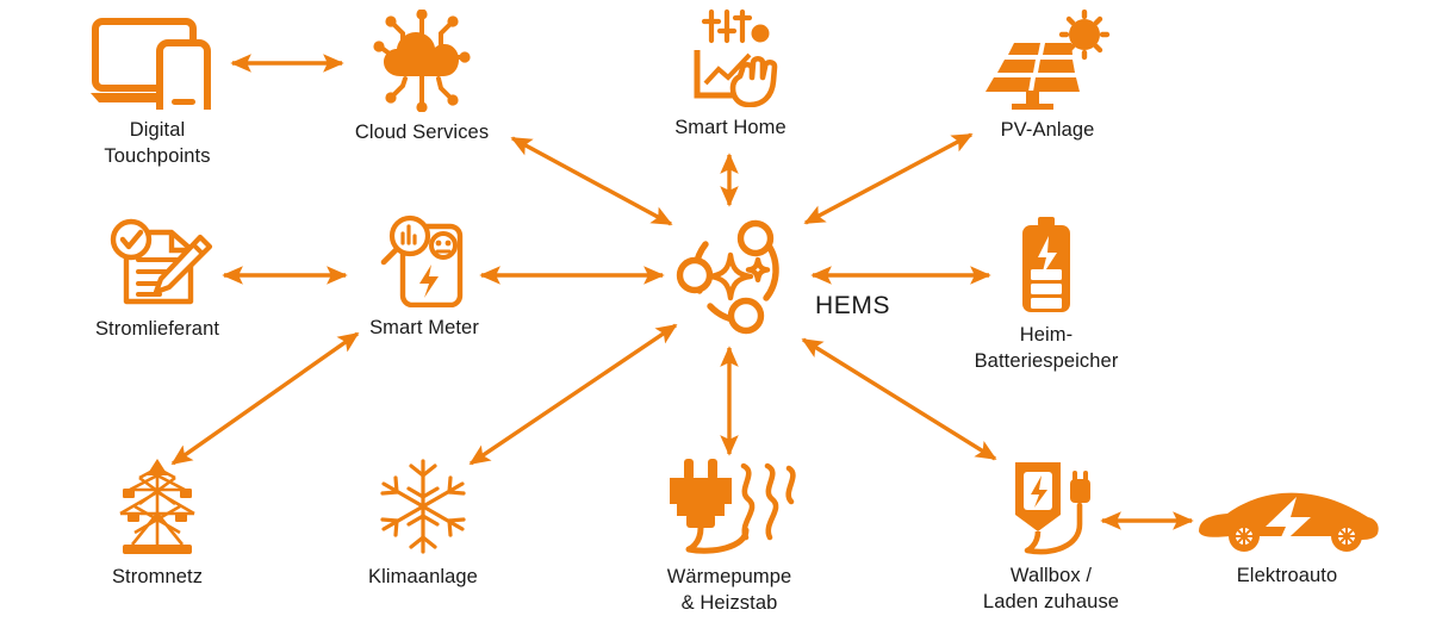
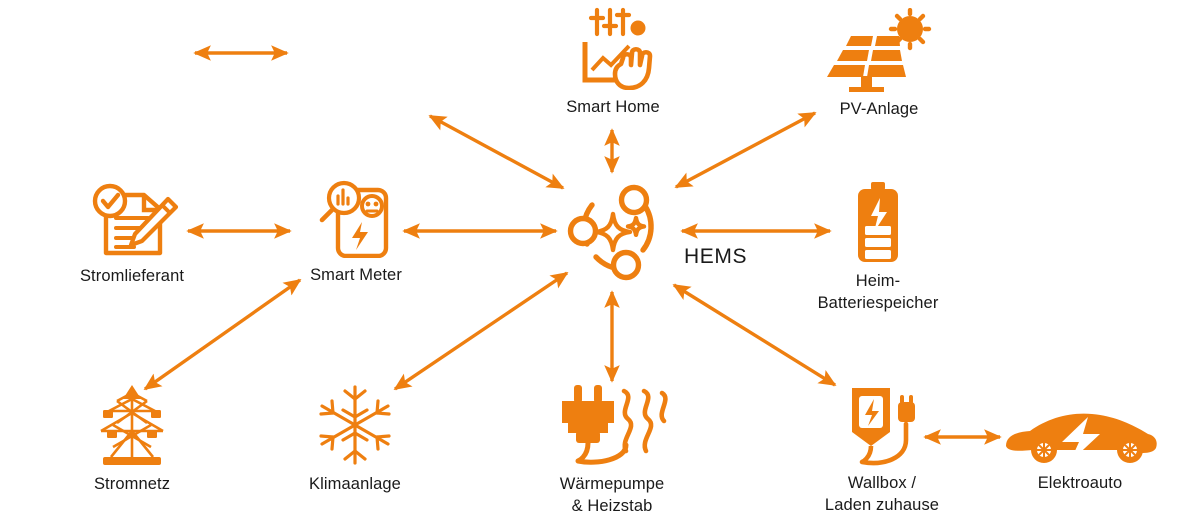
  HEMS
- Digital
- Touchpoints
- Cloud Services
  Smart Home
  PV-Anlage
  Stromlieferant
  Smart Meter
  Heim-
  Batteriespeicher
  Stromnetz
  Klimaanlage
  Wärmepumpe
  & Heizstab
  Wallbox /
  Laden zuhause
  Elektroauto
